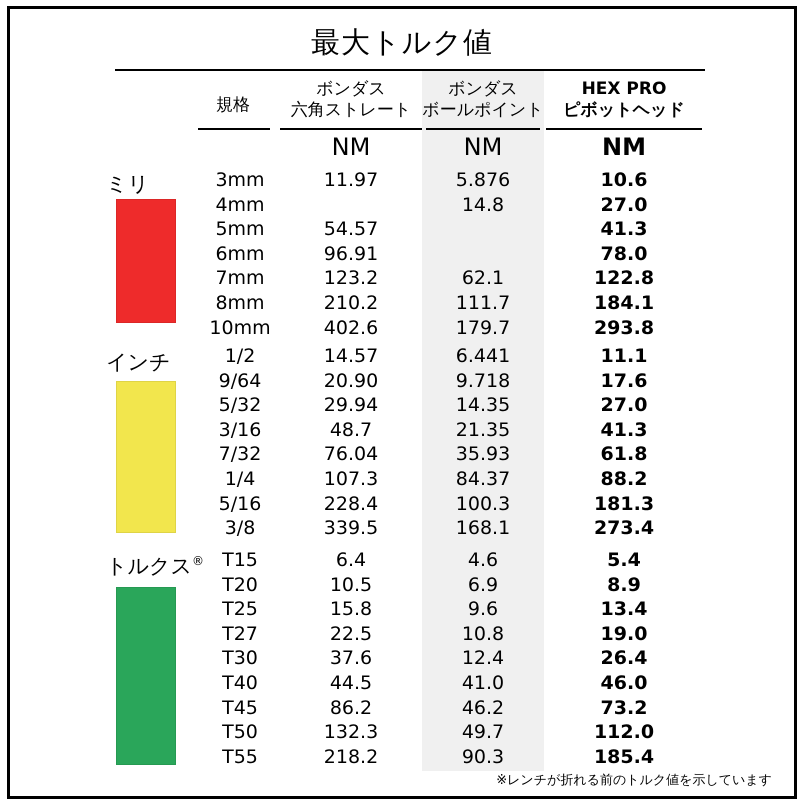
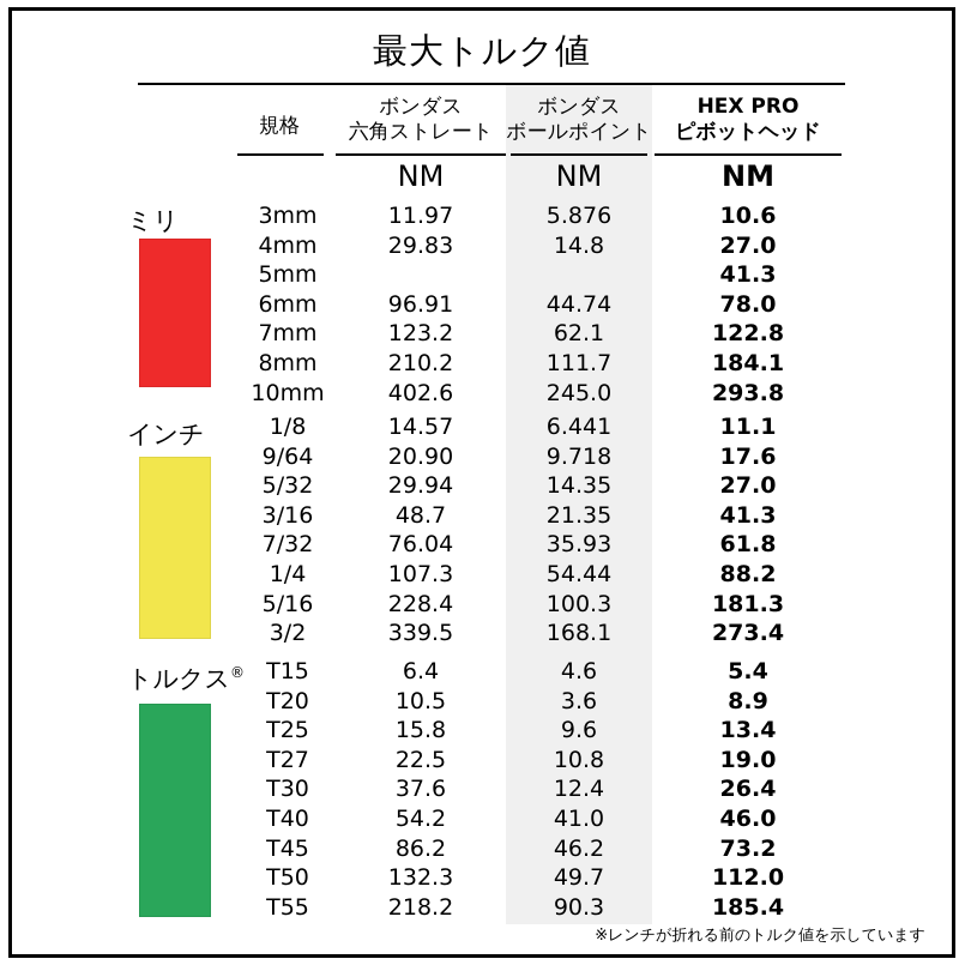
  最大トルク値
  規格
  ボンダス
  六角ストレート
  ボンダス
  ボールポイント
  HEX PRO
  ピボットヘッド
  NM
  NM
  NM
  ミリ
  3mm
  11.97
  5.876
  10.6
  4mm
+ 29.83
  14.8
  27.0
  5mm
- 54.57
  41.3
  6mm
  96.91
+ 44.74
  78.0
  7mm
  123.2
  62.1
  122.8
  8mm
  210.2
  111.7
  184.1
  10mm
  402.6
- 179.7
+ 245.0
  293.8
  インチ
- 1/2
+ 1/8
  14.57
  6.441
  11.1
  9/64
  20.90
  9.718
  17.6
  5/32
  29.94
  14.35
  27.0
  3/16
  48.7
  21.35
  41.3
  7/32
  76.04
  35.93
  61.8
  1/4
  107.3
- 84.37
+ 54.44
  88.2
  5/16
  228.4
  100.3
  181.3
- 3/8
+ 3/2
  339.5
  168.1
  273.4
  トルクス®
  T15
  6.4
  4.6
  5.4
  T20
  10.5
- 6.9
+ 3.6
  8.9
  T25
  15.8
  9.6
  13.4
  T27
  22.5
  10.8
  19.0
  T30
  37.6
  12.4
  26.4
  T40
- 44.5
+ 54.2
  41.0
  46.0
  T45
  86.2
  46.2
  73.2
  T50
  132.3
  49.7
  112.0
  T55
  218.2
  90.3
  185.4
  ※レンチが折れる前のトルク値を示しています
